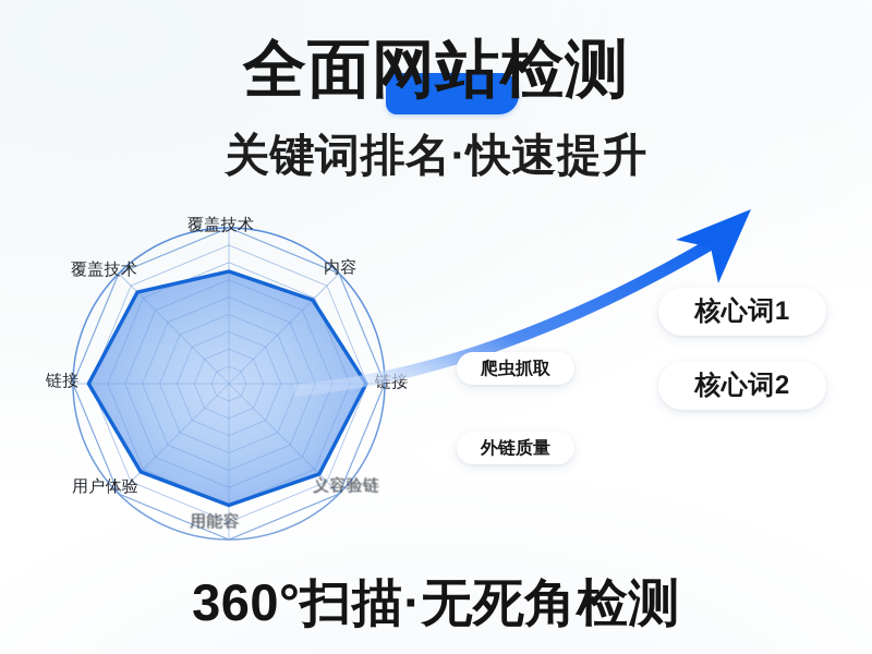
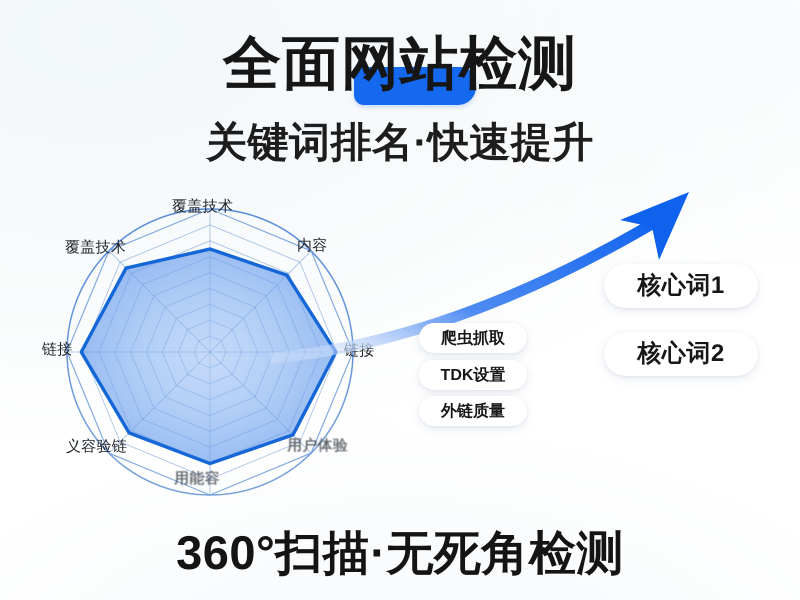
  全面网站检测
  关键词排名·快速提升
  覆盖技术
  内容
- 义容验链
+ 用户体验
  用能容
- 用户体验
+ 义容验链
  链接
  覆盖技术
  爬虫抓取
+ TDK设置
  外链质量
  核心词1
  核心词2
  360°扫描·无死角检测
